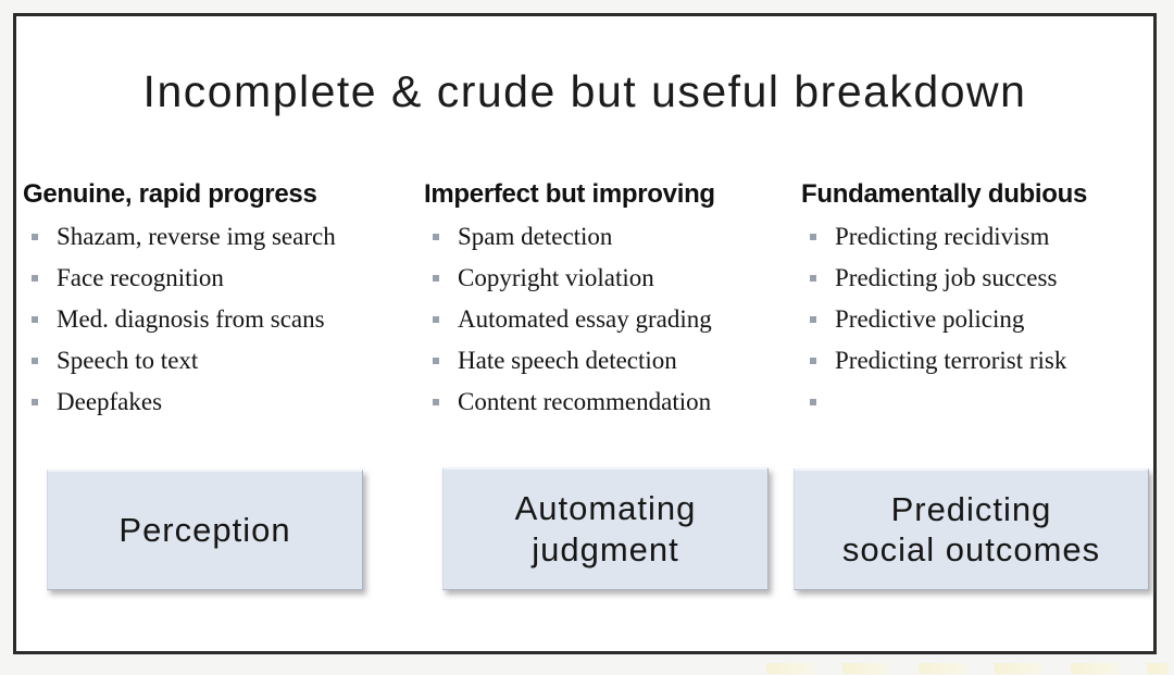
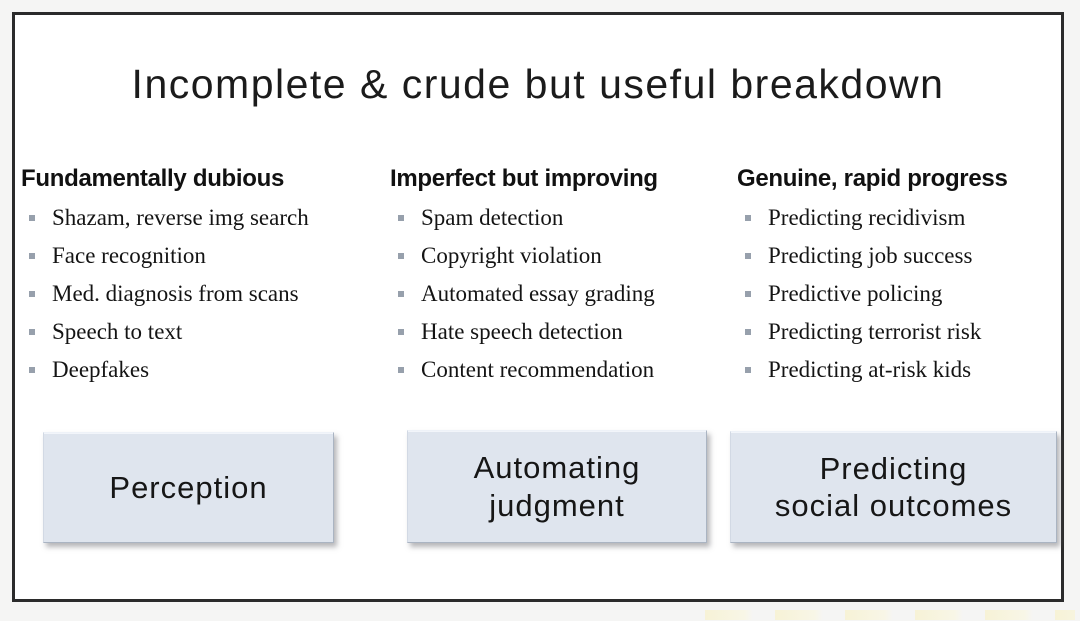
  Incomplete & crude but useful breakdown
- Genuine, rapid progress
+ Fundamentally dubious
  Shazam, reverse img search
  Face recognition
  Med. diagnosis from scans
  Speech to text
  Deepfakes
  Imperfect but improving
  Spam detection
  Copyright violation
  Automated essay grading
  Hate speech detection
  Content recommendation
- Fundamentally dubious
+ Genuine, rapid progress
  Predicting recidivism
  Predicting job success
  Predictive policing
  Predicting terrorist risk
+ Predicting at-risk kids
  Perception
  Automating
  judgment
  Predicting
  social outcomes
